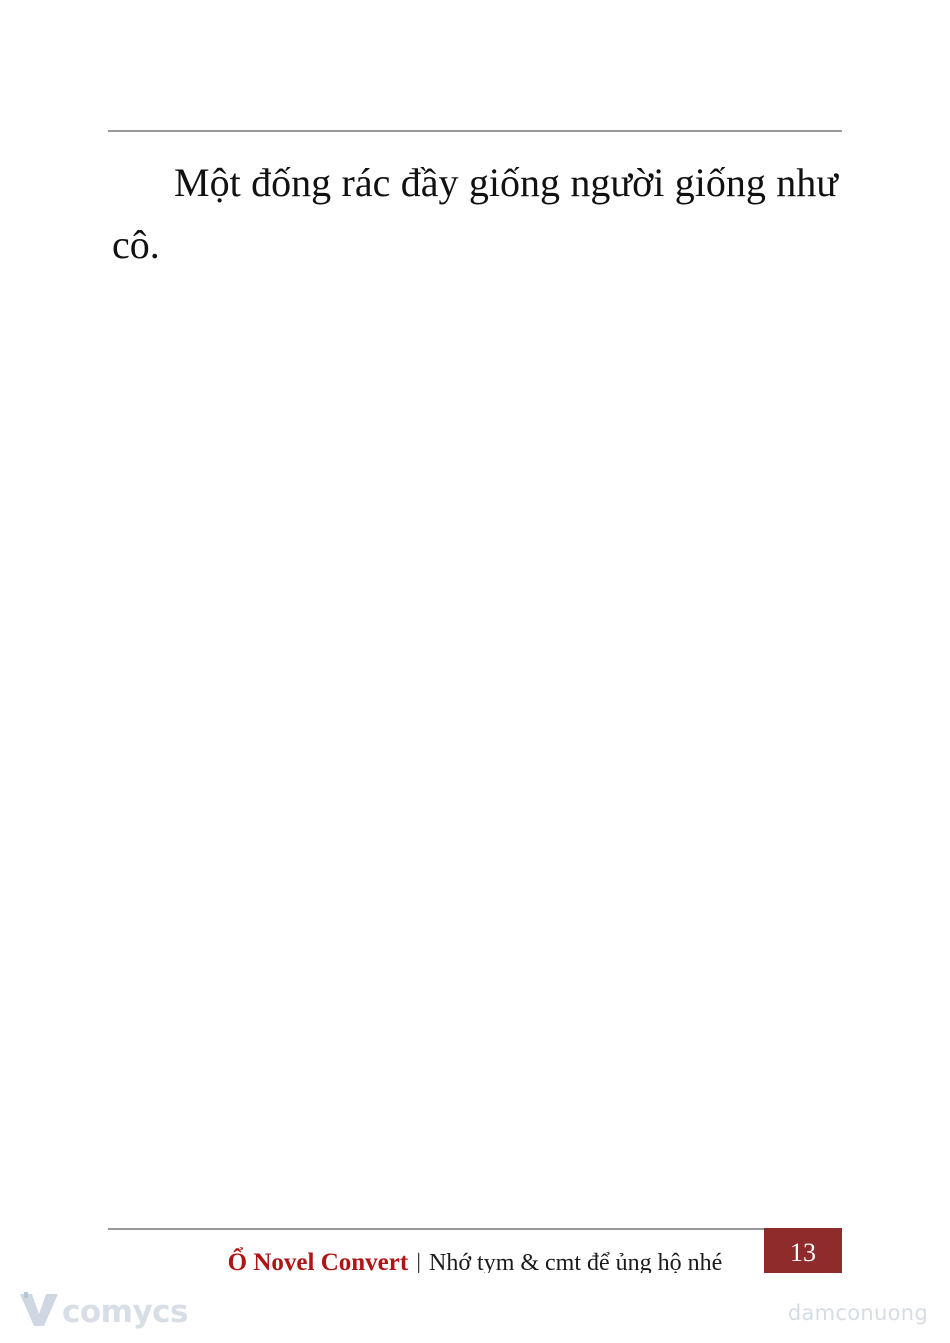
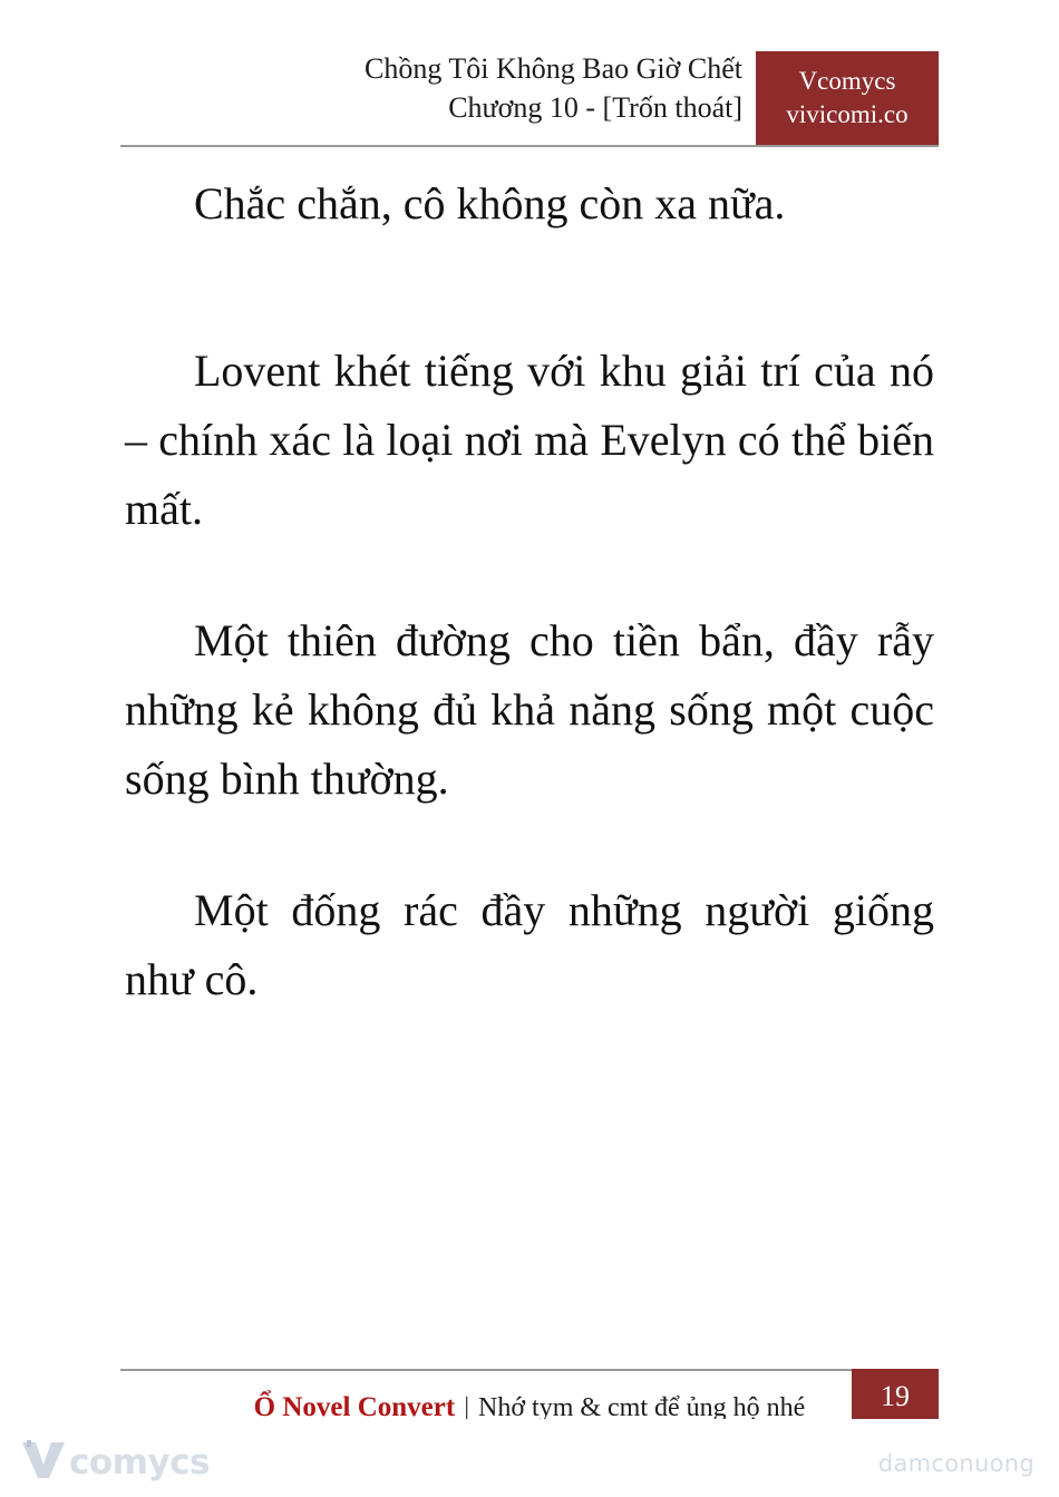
+ Chồng Tôi Không Bao Giờ Chết
+ Chương 10 - [Trốn thoát]
+ Vcomycs
+ vivicomi.co
+ Chắc chắn, cô không còn xa nữa.
+ Lovent khét tiếng với khu giải trí của nó – chính xác là loại nơi mà Evelyn có thể biến mất.
+ Một thiên đường cho tiền bẩn, đầy rẫy những kẻ không đủ khả năng sống một cuộc sống bình thường.
- Một đống rác đầy giống người giống như cô.
+ Một đống rác đầy những người giống như cô.
  Ổ Novel Convert
  |
  Nhớ tym & cmt để ủng hộ nhé
- 13
+ 19
  comycs
  damconuong
